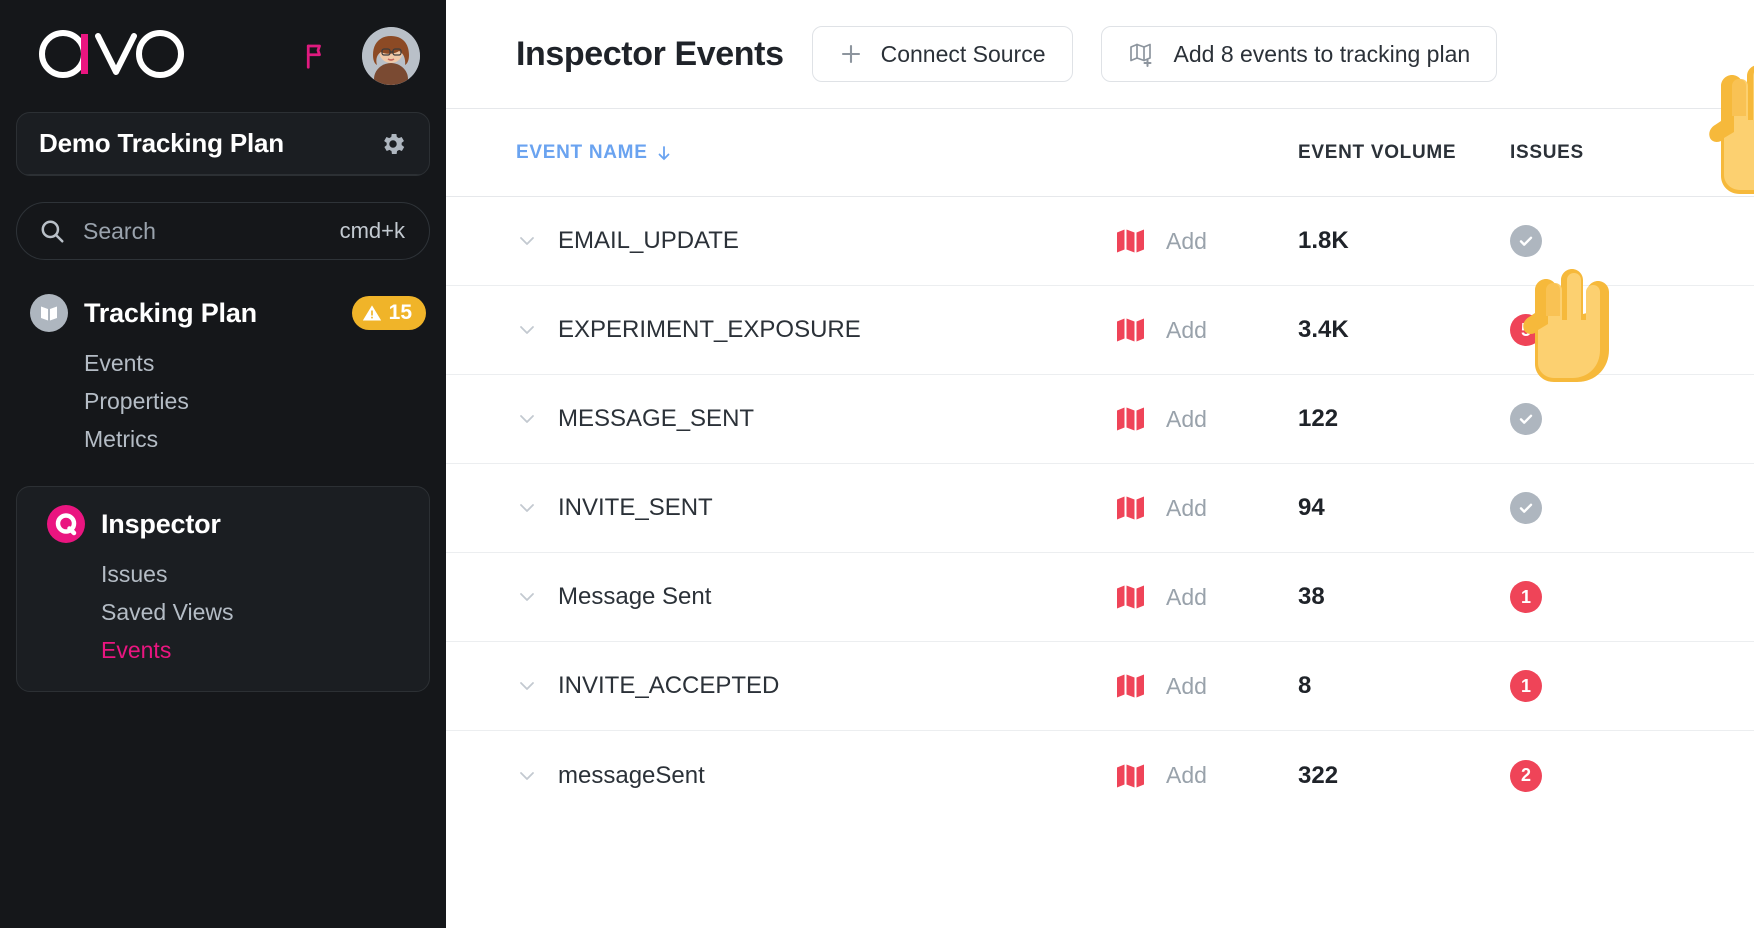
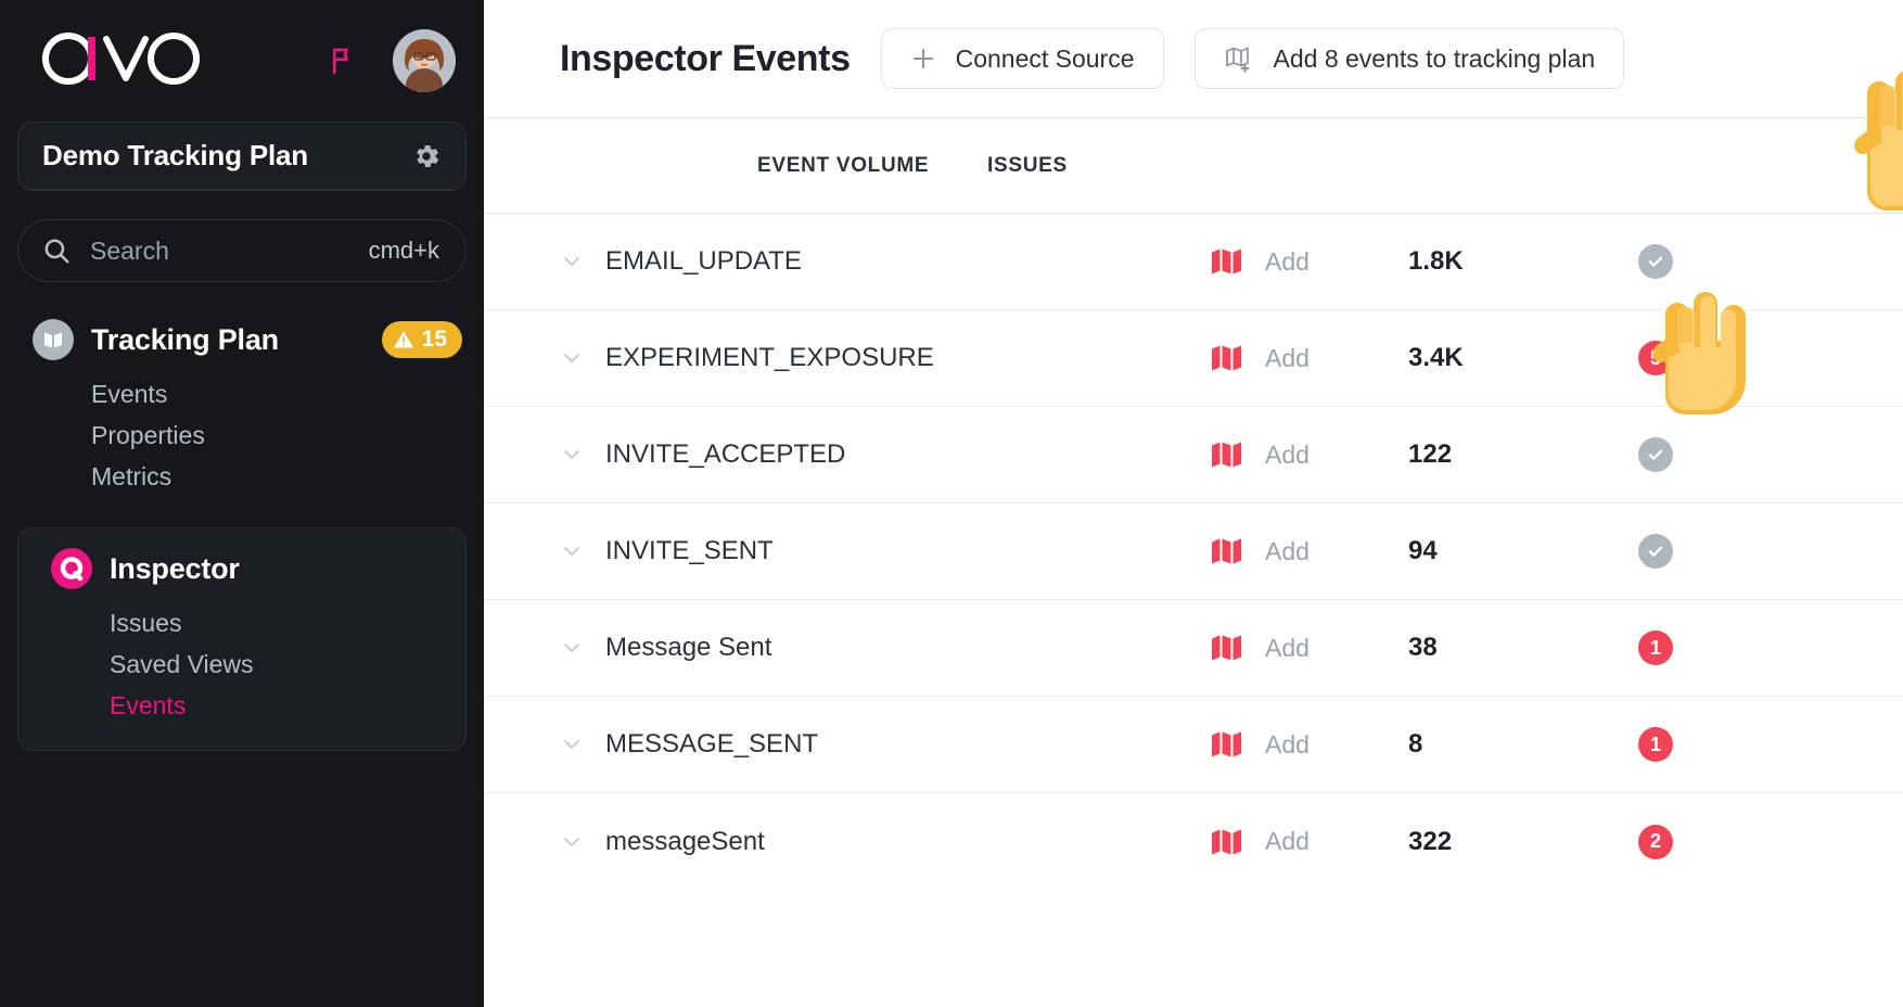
  Demo Tracking Plan
  Search
  cmd+k
  Tracking Plan
  15
  Events
  Properties
  Metrics
  Inspector
  Issues
  Saved Views
  Events
  Inspector Events
  Connect Source
  Add 8 events to tracking plan
- EVENT NAME
  EVENT VOLUME
  ISSUES
  EMAIL_UPDATE
  Add
  1.8K
  EXPERIMENT_EXPOSURE
  Add
  3.4K
- MESSAGE_SENT
+ INVITE_ACCEPTED
  Add
  122
  INVITE_SENT
  Add
  94
  Message Sent
  Add
  38
  1
- INVITE_ACCEPTED
+ MESSAGE_SENT
  Add
  8
  1
  messageSent
  Add
  322
  2
